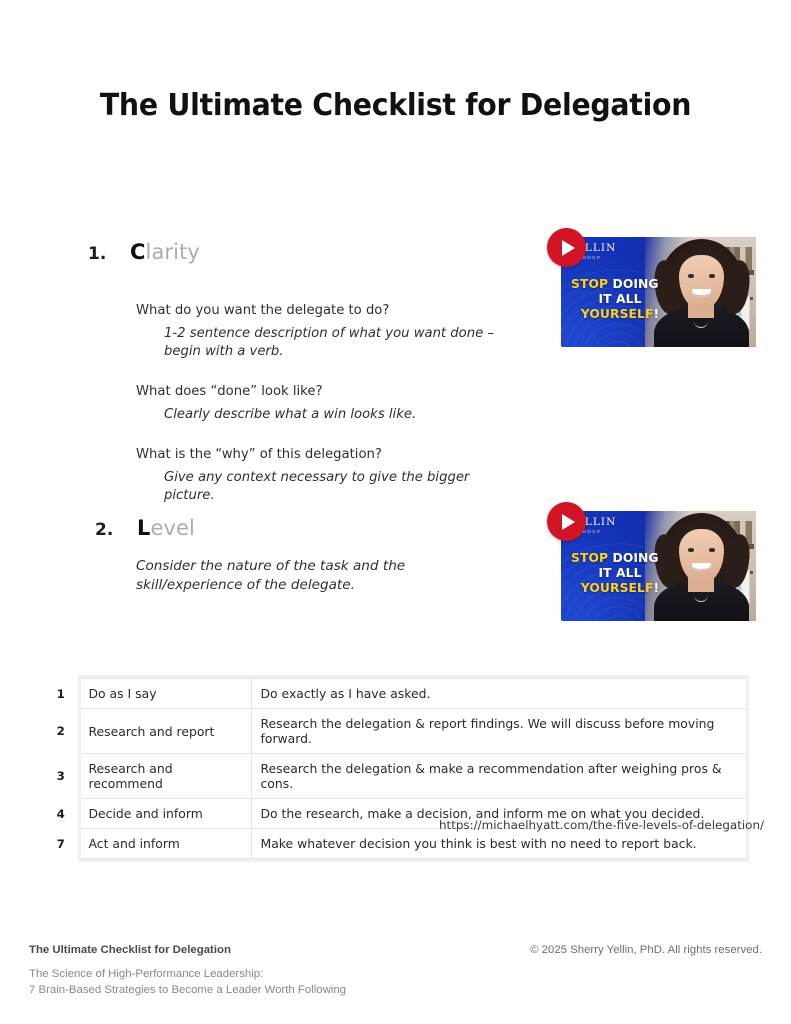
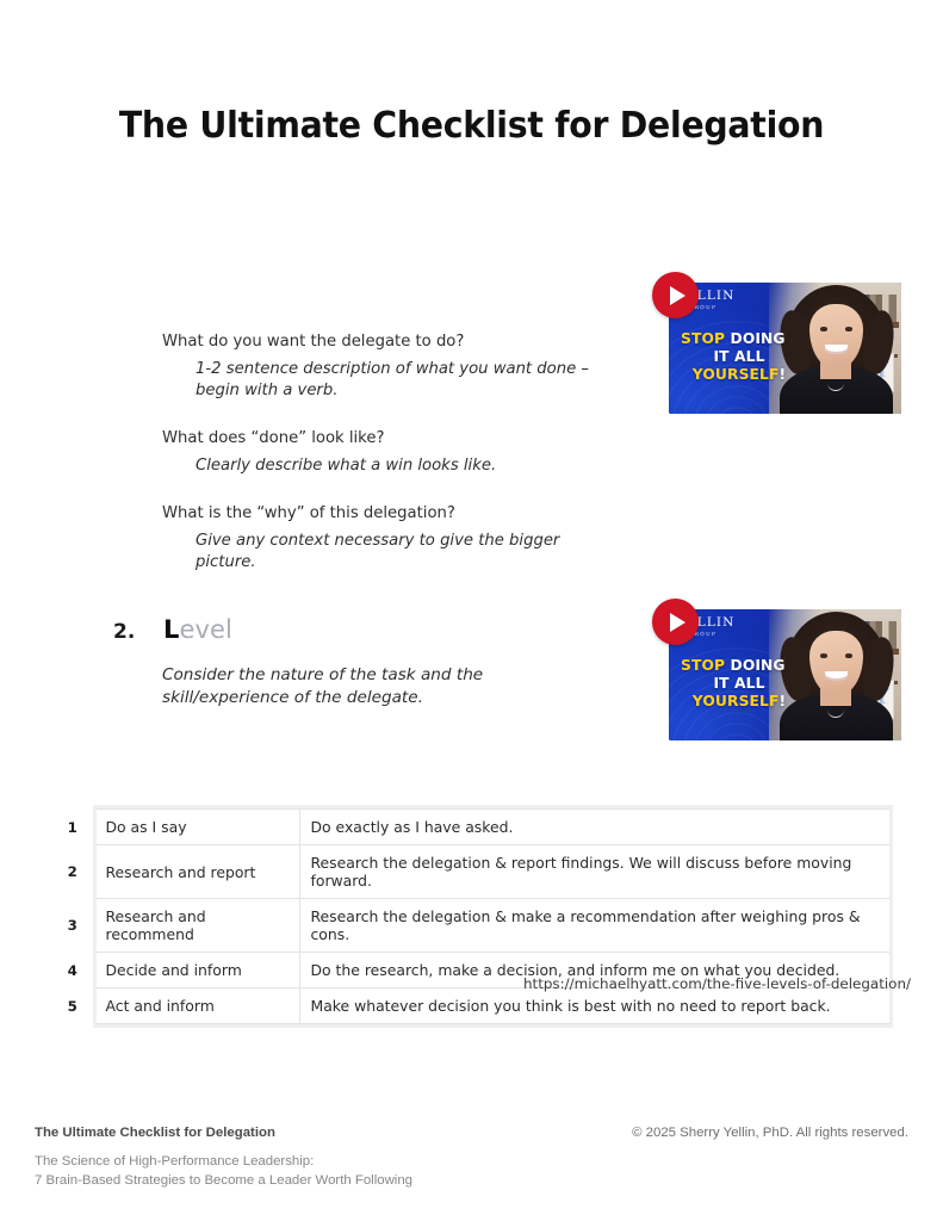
  The Ultimate Checklist for Delegation
- 1.
- Clarity
  What do you want the delegate to do?
  1-2 sentence description of what you want done – begin with a verb.
  What does “done” look like?
  Clearly describe what a win looks like.
  What is the “why” of this delegation?
  Give any context necessary to give the bigger picture.
  LLIN
  STOP DOING
  IT ALL
  YOURSELF!
  2.
  Level
  Consider the nature of the task and the skill/experience of the delegate.
  LLIN
  STOP DOING
  IT ALL
  YOURSELF!
  1	Do as I say	Do exactly as I have asked.
  2	Research and report	Research the delegation & report findings. We will discuss before moving forward.
  3	Research and recommend	Research the delegation & make a recommendation after weighing pros & cons.
  4	Decide and inform	Do the research, make a decision, and inform me on what you decided.
- 7	Act and inform	Make whatever decision you think is best with no need to report back.
+ 5	Act and inform	Make whatever decision you think is best with no need to report back.
  https://michaelhyatt.com/the-five-levels-of-delegation/
  The Ultimate Checklist for Delegation
  The Science of High-Performance Leadership:
  7 Brain-Based Strategies to Become a Leader Worth Following
  © 2025 Sherry Yellin, PhD. All rights reserved.
